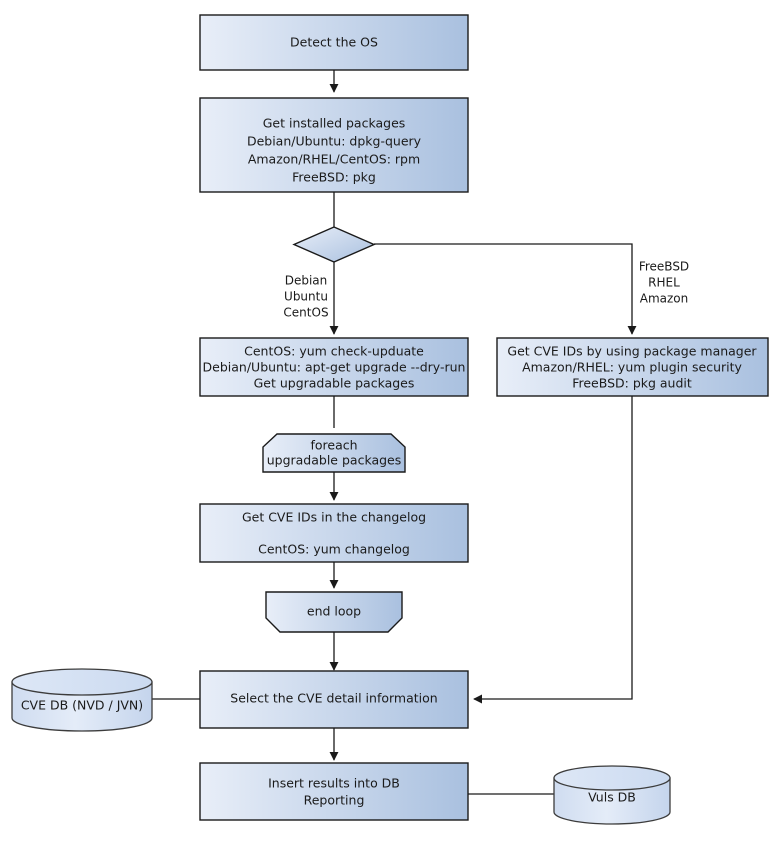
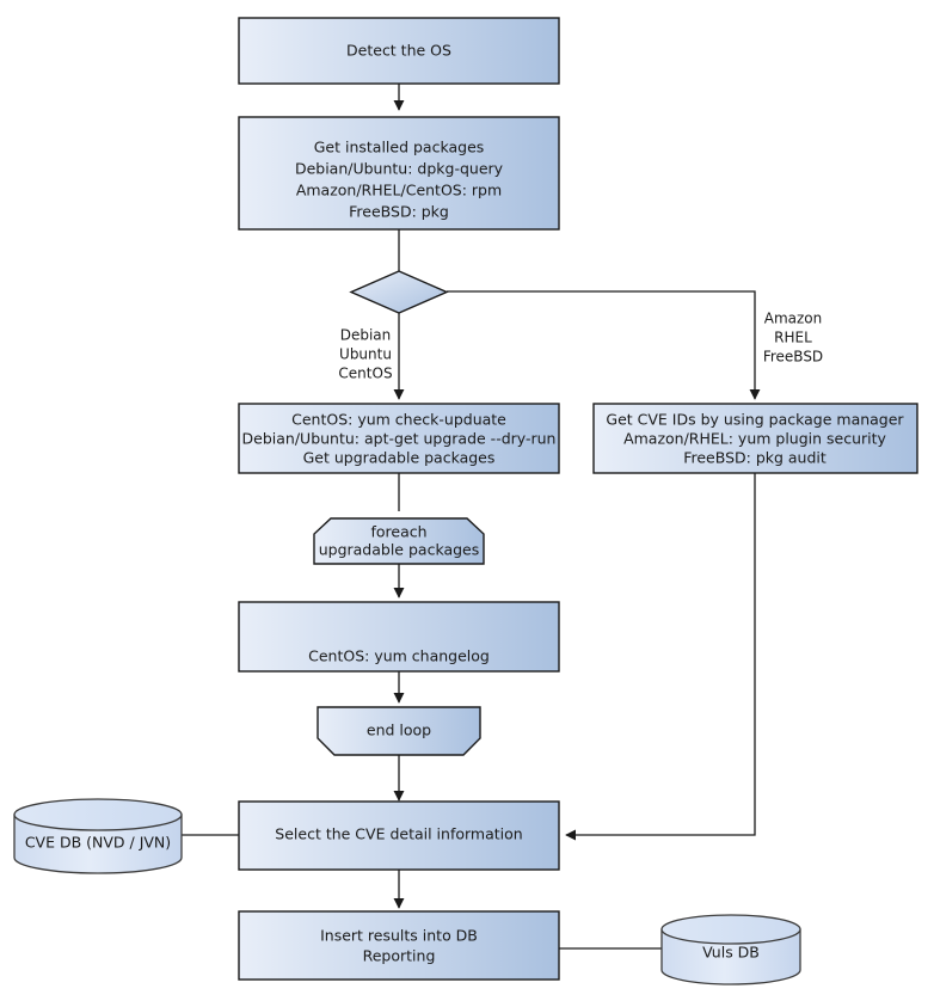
  Detect the OS
  Get installed packages
  Debian/Ubuntu: dpkg-query
  Amazon/RHEL/CentOS: rpm
  FreeBSD: pkg
  Debian
  Ubuntu
  CentOS
- FreeBSD
+ Amazon
  RHEL
- Amazon
+ FreeBSD
  CentOS: yum check-upduate
  Debian/Ubuntu: apt-get upgrade --dry-run
  Get upgradable packages
  Get CVE IDs by using package manager
  Amazon/RHEL: yum plugin security
  FreeBSD: pkg audit
  foreach
  upgradable packages
- Get CVE IDs in the changelog
  CentOS: yum changelog
  end loop
  CVE DB (NVD / JVN)
  Select the CVE detail information
  Insert results into DB
  Reporting
  Vuls DB
